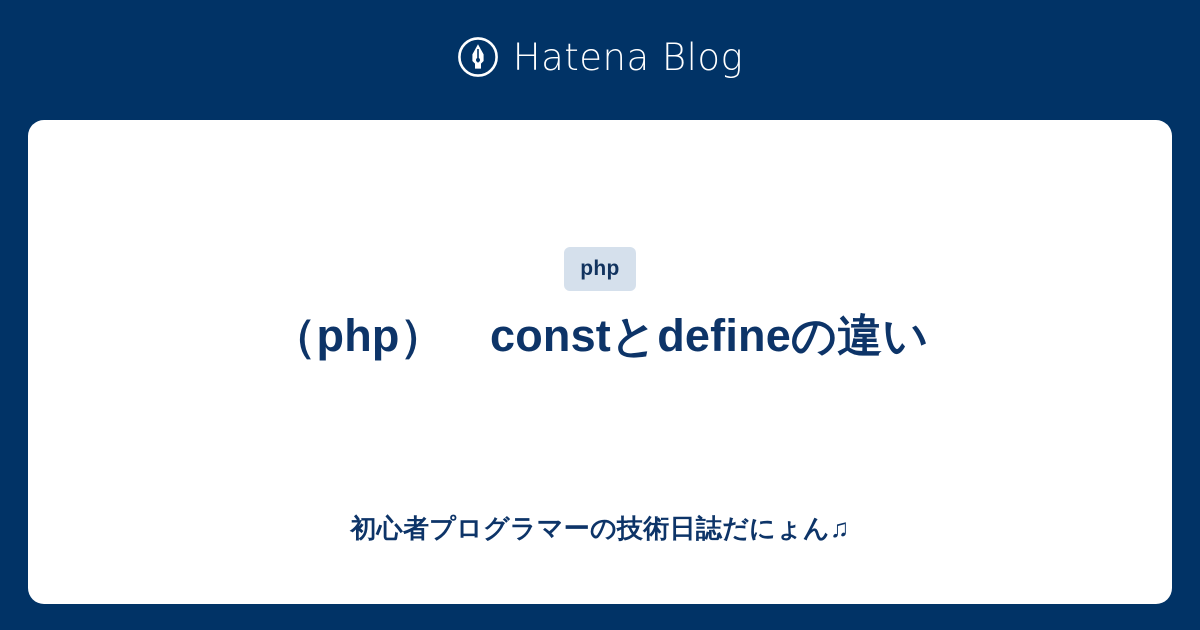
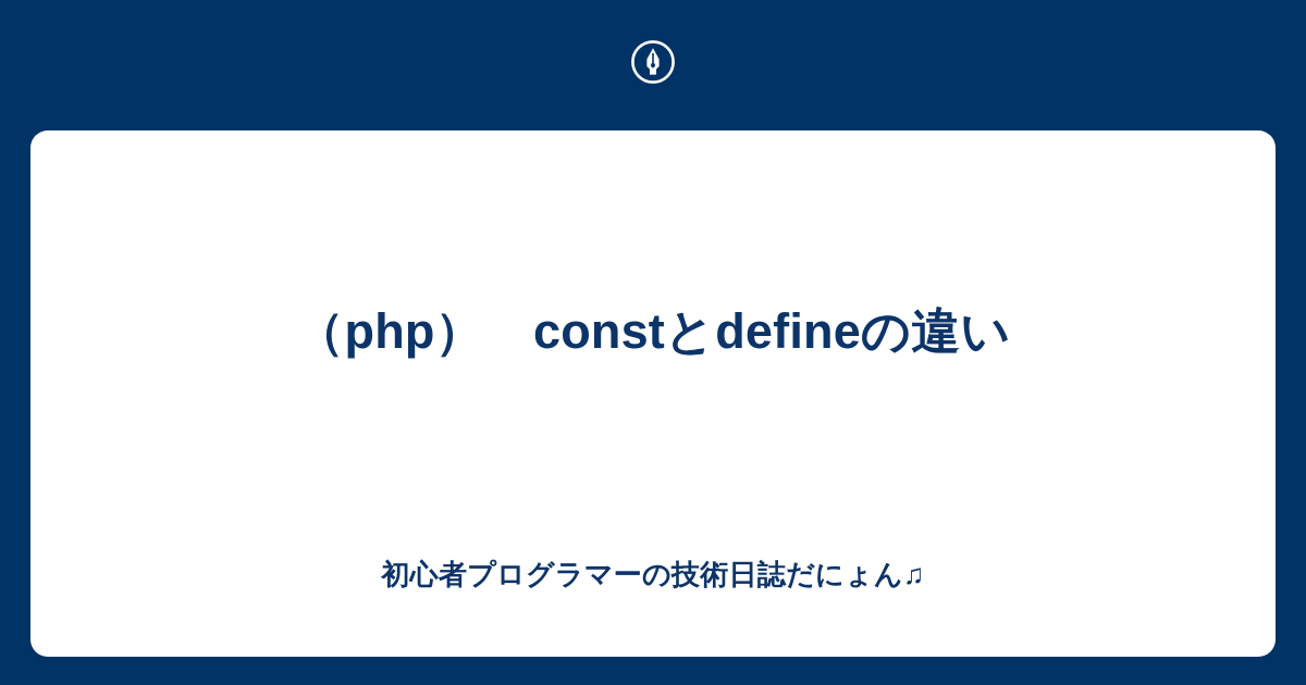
- Hatena Blog
- php
  （php） constとdefineの違い
  初心者プログラマーの技術日誌だにょん♫
